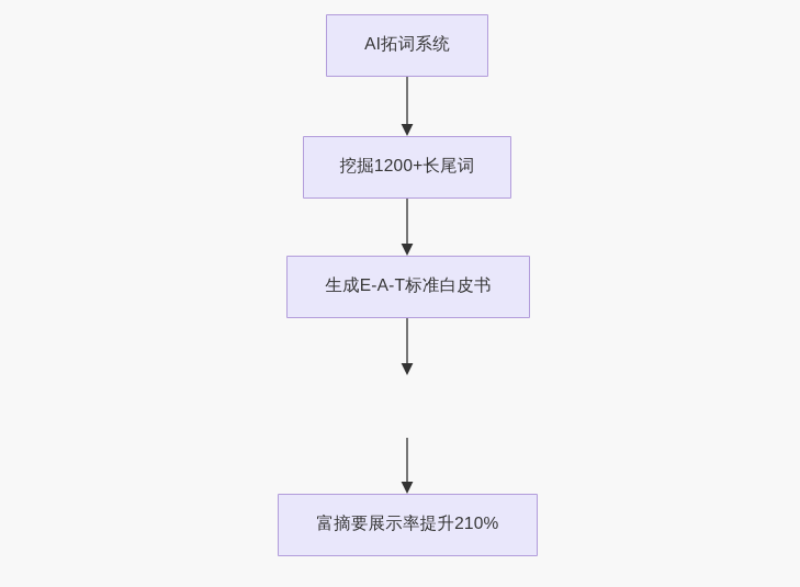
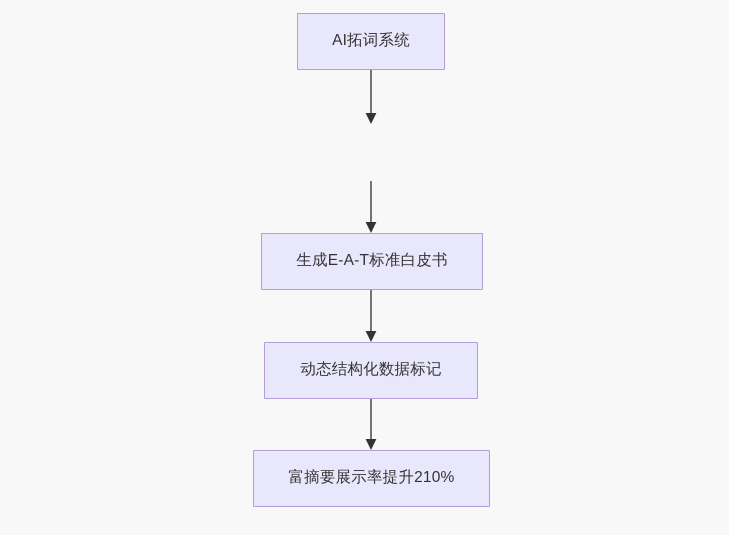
  AI拓词系统
- 挖掘1200+长尾词
  生成E-A-T标准白皮书
+ 动态结构化数据标记
  富摘要展示率提升210%
